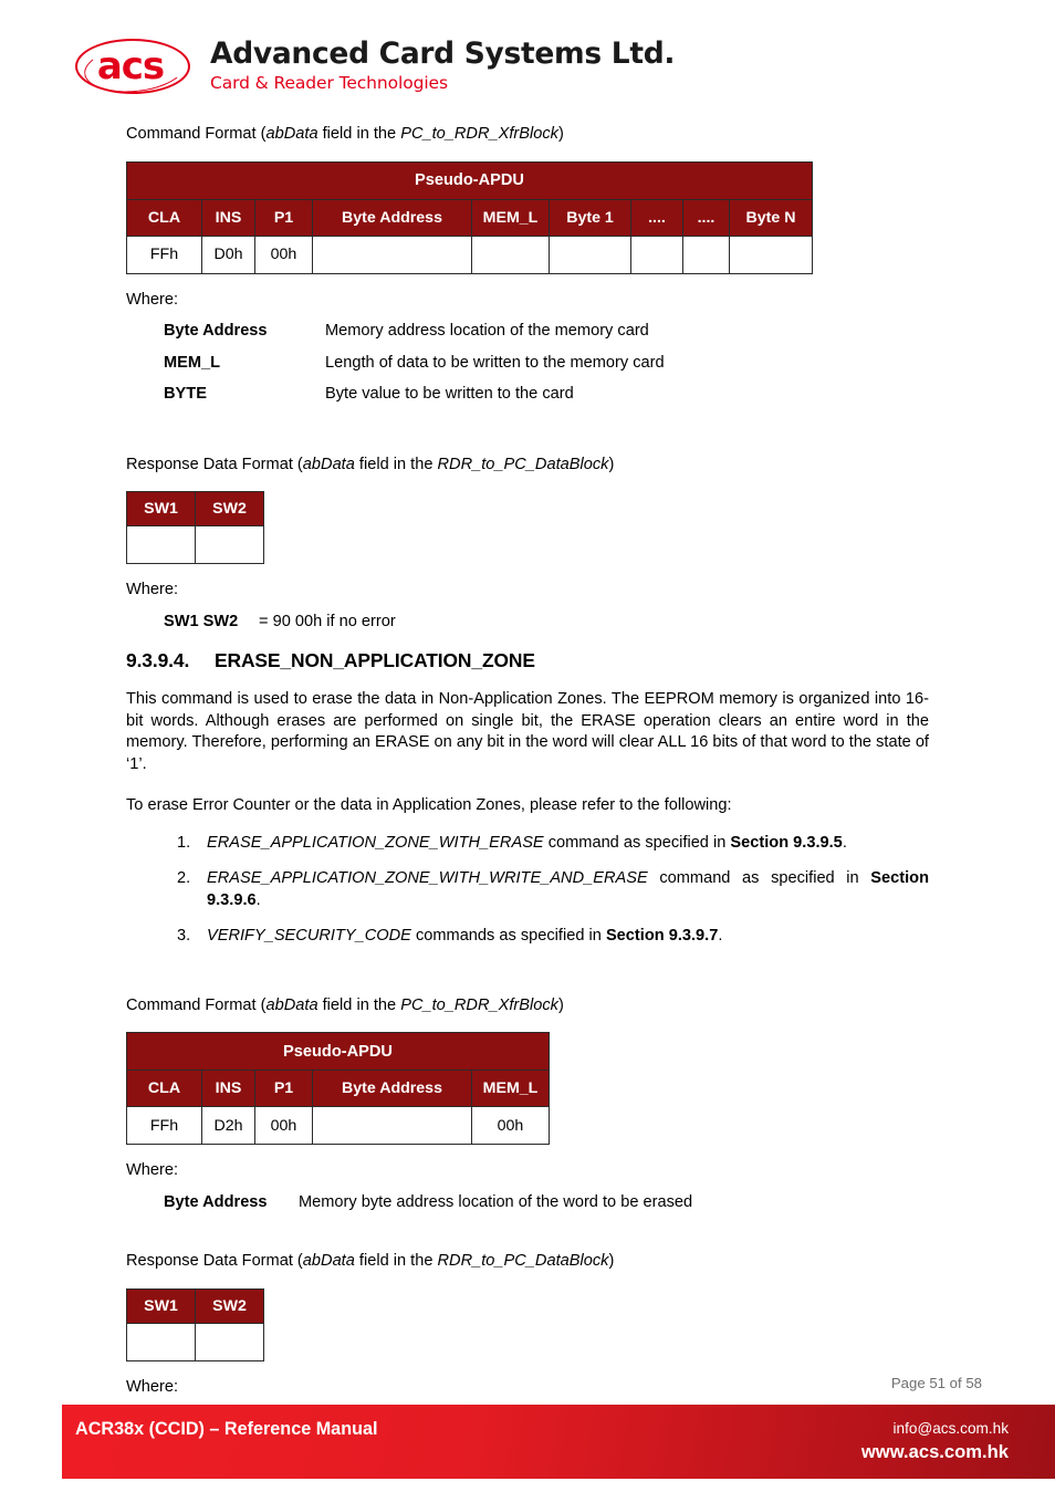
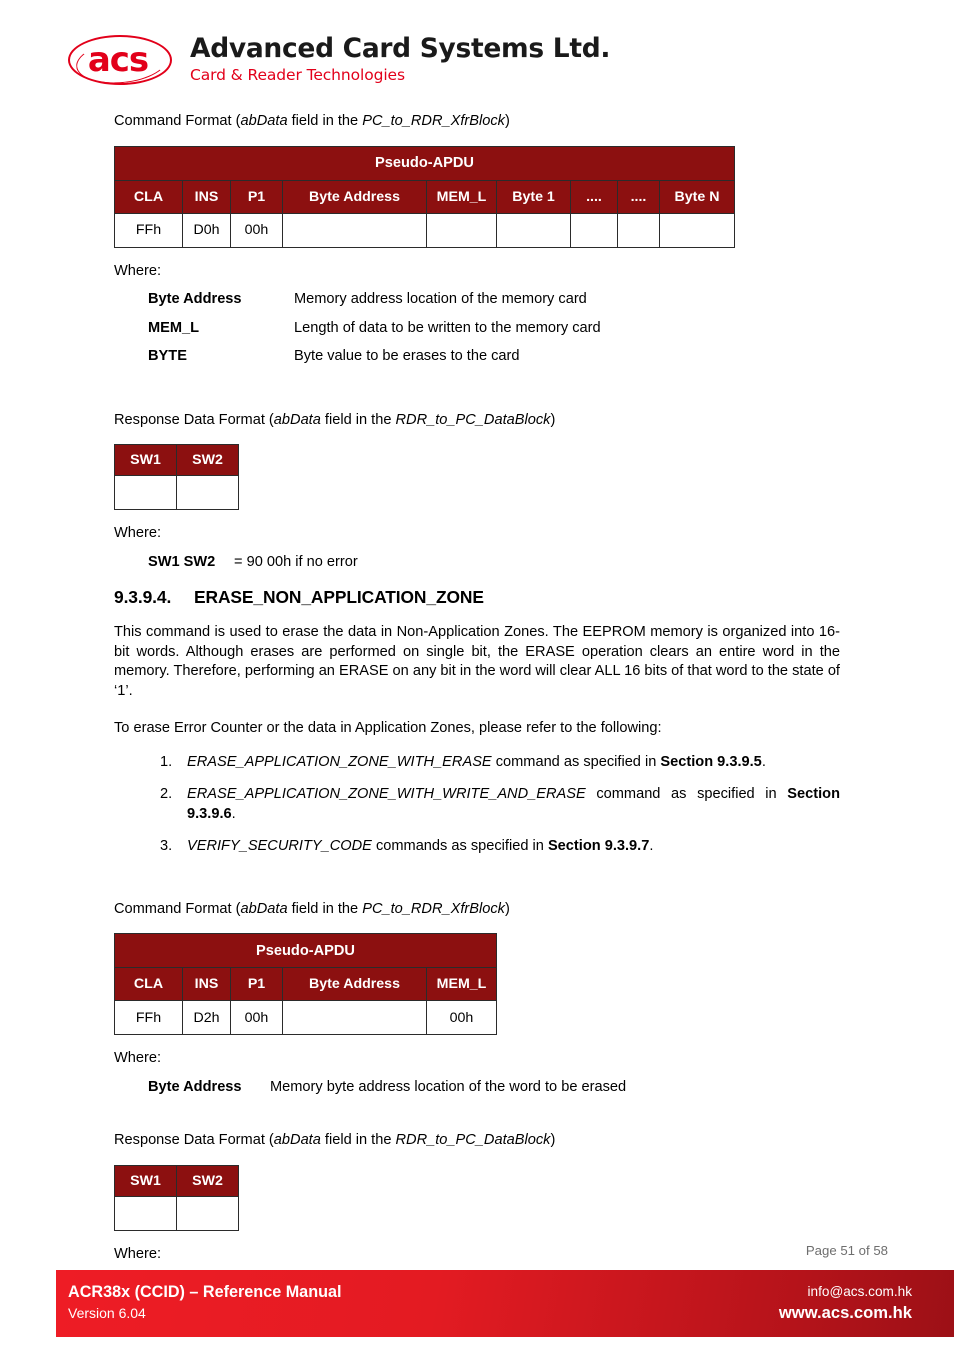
  acs
  Advanced Card Systems Ltd.
  Card & Reader Technologies
  Command Format (abData field in the PC_to_RDR_XfrBlock)
  Pseudo-APDU
  CLA	INS	P1	Byte Address	MEM_L	Byte 1	....	....	Byte N
  FFh	D0h	00h
  Where:
  Byte Address
  Memory address location of the memory card
  MEM_L
  Length of data to be written to the memory card
  BYTE
- Byte value to be written to the card
+ Byte value to be erases to the card
  Response Data Format (abData field in the RDR_to_PC_DataBlock)
  SW1	SW2
  Where:
  SW1 SW2
  = 90 00h if no error
  9.3.9.4.
  ERASE_NON_APPLICATION_ZONE
  This command is used to erase the data in Non-Application Zones. The EEPROM memory is organized into 16-bit words. Although erases are performed on single bit, the ERASE operation clears an entire word in the memory. Therefore, performing an ERASE on any bit in the word will clear ALL 16 bits of that word to the state of ‘1’.
  To erase Error Counter or the data in Application Zones, please refer to the following:
  1.
  ERASE_APPLICATION_ZONE_WITH_ERASE command as specified in Section 9.3.9.5.
  2.
  ERASE_APPLICATION_ZONE_WITH_WRITE_AND_ERASE command as specified in Section 9.3.9.6.
  3.
  VERIFY_SECURITY_CODE commands as specified in Section 9.3.9.7.
  Command Format (abData field in the PC_to_RDR_XfrBlock)
  Pseudo-APDU
  CLA	INS	P1	Byte Address	MEM_L
  FFh	D2h	00h		00h
  Where:
  Byte Address
  Memory byte address location of the word to be erased
  Response Data Format (abData field in the RDR_to_PC_DataBlock)
  SW1	SW2
  Where:
  Page 51 of 58
  ACR38x (CCID) – Reference Manual
+ Version 6.04
  info@acs.com.hk
  www.acs.com.hk
